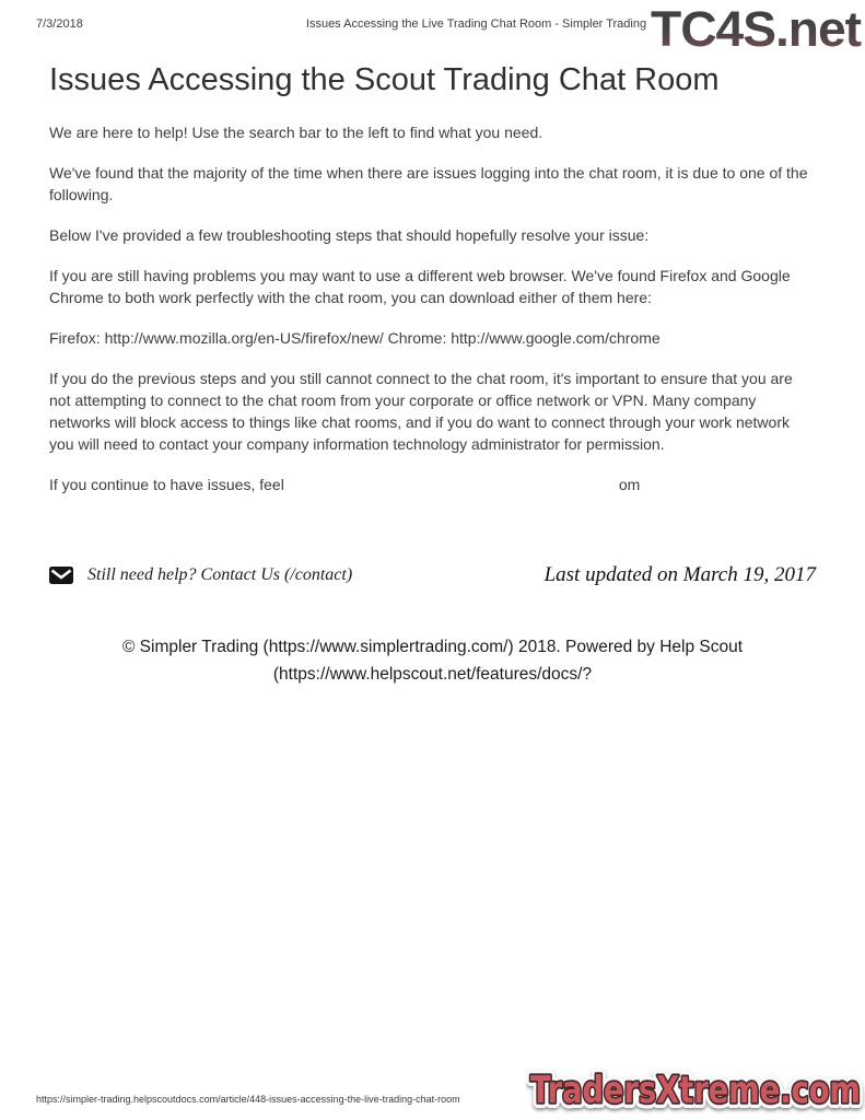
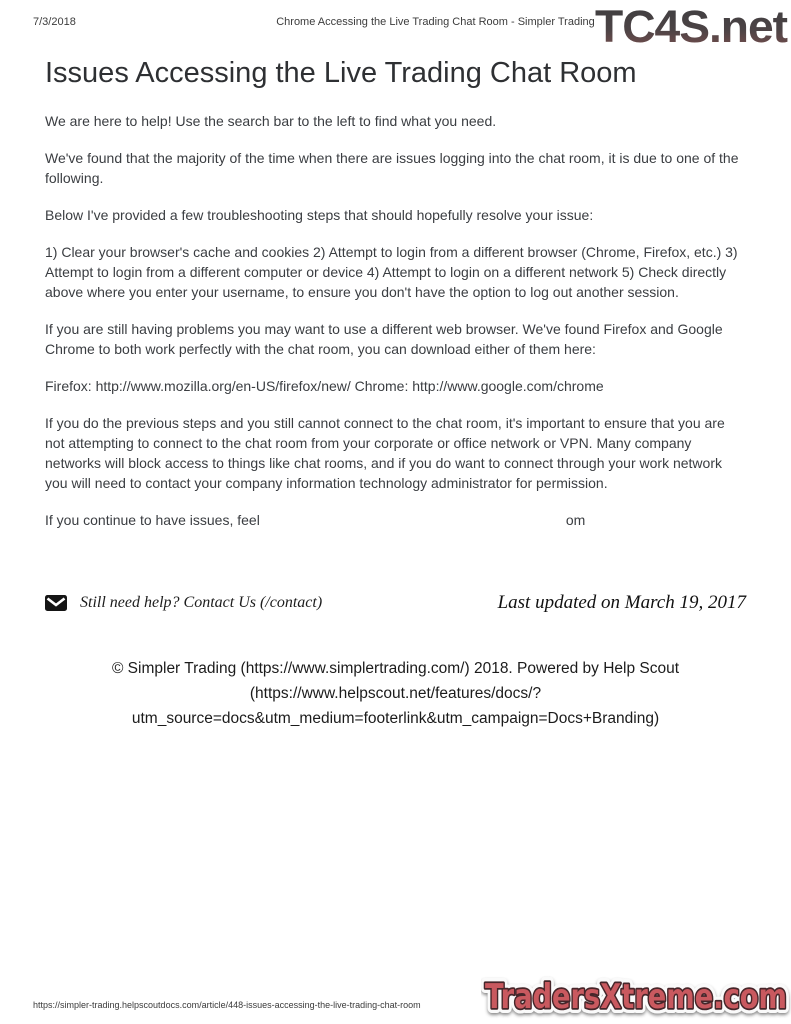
  7/3/2018
- Issues Accessing the Live Trading Chat Room - Simpler Trading
+ Chrome Accessing the Live Trading Chat Room - Simpler Trading
  TC4S.net
- Issues Accessing the Scout Trading Chat Room
+ Issues Accessing the Live Trading Chat Room
  We are here to help! Use the search bar to the left to find what you need.
  We've found that the majority of the time when there are issues logging into the chat room, it is due to one of the following.
  Below I've provided a few troubleshooting steps that should hopefully resolve your issue:
+ 1) Clear your browser's cache and cookies 2) Attempt to login from a different browser (Chrome, Firefox, etc.) 3) Attempt to login from a different computer or device 4) Attempt to login on a different network 5) Check directly above where you enter your username, to ensure you don't have the option to log out another session.
  If you are still having problems you may want to use a different web browser. We've found Firefox and Google Chrome to both work perfectly with the chat room, you can download either of them here:
  Firefox: http://www.mozilla.org/en-US/firefox/new/ Chrome: http://www.google.com/chrome
  If you do the previous steps and you still cannot connect to the chat room, it's important to ensure that you are not attempting to connect to the chat room from your corporate or office network or VPN. Many company networks will block access to things like chat rooms, and if you do want to connect through your work network you will need to contact your company information technology administrator for permission.
  If you continue to have issues, feel om
  Still need help? Contact Us (/contact)
  Last updated on March 19, 2017
  © Simpler Trading (https://www.simplertrading.com/) 2018. Powered by Help Scout
  (https://www.helpscout.net/features/docs/?
+ utm_source=docs&utm_medium=footerlink&utm_campaign=Docs+Branding)
  https://simpler-trading.helpscoutdocs.com/article/448-issues-accessing-the-live-trading-chat-room
  TradersXtreme.com
